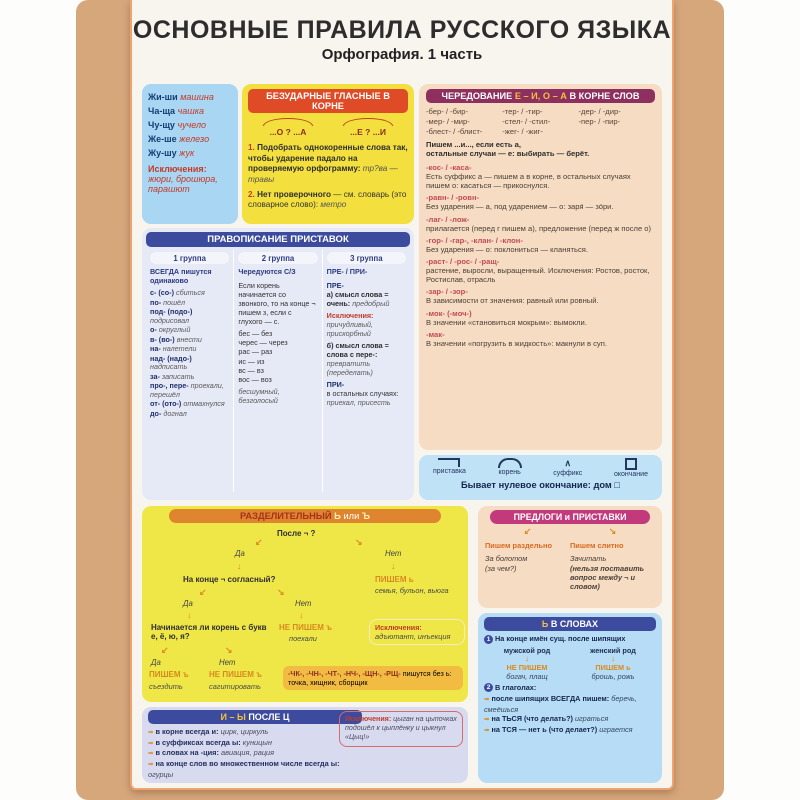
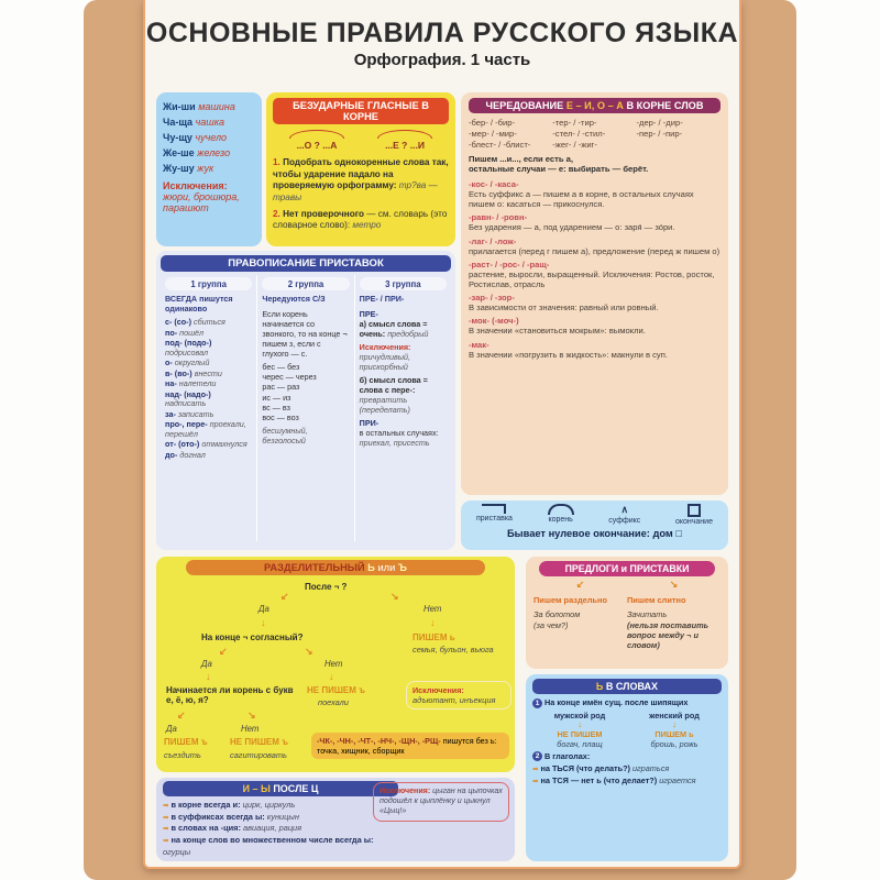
  ОСНОВНЫЕ ПРАВИЛА РУССКОГО ЯЗЫКА
  Орфография. 1 часть
  Жи-ши машина
  Ча-ща чашка
  Чу-щу чучело
  Же-ше железо
  Жу-шу жук
  Исключения:
  жюри, брошюра, парашют
  БЕЗУДАРНЫЕ ГЛАСНЫЕ В КОРНЕ
  ...О ? ...А
  ...Е ? ...И
  1. Подобрать однокоренные слова так, чтобы ударение падало на проверяемую орфограмму: тр?ва — травы
  2. Нет проверочного — см. словарь (это словарное слово): метро
  ЧЕРЕДОВАНИЕ Е – И, О – А В КОРНЕ СЛОВ
  -бер- / -бир-
  -тер- / -тир-
  -дер- / -дир-
  -мер- / -мир-
  -стел- / -стил-
  -пер- / -пир-
  -блест- / -блист-
  -жег- / -жиг-
  Пишем ...и..., если есть а,
  остальные случаи — е: выбирать — берёт.
  -кос- / -каса-
  Есть суффикс а — пишем а в корне, в остальных случаях пишем о: касаться — прикоснулся.
  -равн- / -ровн-
  Без ударения — а, под ударением — о: заря́ — зо́ри.
  -лаг- / -лож-
- прилагается (перед г пишем а), предложение (перед ж после о)
+ прилагается (перед г пишем а), предложение (перед ж пишем о)
- -гор- / -гар-, -клан- / -клон-
- Без ударения — о: поклониться — кланяться.
  -раст- / -рос- / -ращ-
  растение, выросли, выращенный. Исключения: Ростов, росток, Ростислав, отрасль
  -зар- / -зор-
  В зависимости от значения: равный или ровный.
  -мок- (-моч-)
  В значении «становиться мокрым»: вымокли.
  -мак-
  В значении «погрузить в жидкость»: макнули в суп.
  ПРАВОПИСАНИЕ ПРИСТАВОК
  1 группа
  ВСЕГДА пишутся одинаково
  с- (со-) сбиться
  по- пошёл
  под- (подо-) подрисовал
  о- округлый
  в- (во-) внести
  на- налетели
  над- (надо-) надписать
  за- записать
  про-, пере- проехали, перешёл
  от- (ото-) отмахнулся
  до- догнал
  2 группа
  Чередуются С/З
  Если корень начинается со звонкого, то на конце ¬ пишем з, если с глухого — с.
  бес — без
  черес — через
  рас — раз
  ис — из
  вс — вз
  вос — воз
  бесшумный, безголосый
  3 группа
  ПРЕ- / ПРИ-
  ПРЕ-
  а) смысл слова = очень: предобрый
  Исключения:
  причудливый, прискорбный
  б) смысл слова = слова с пере-: превратить (переделать)
  ПРИ-
  в остальных случаях: приехал, присесть
  ∧
  Бывает нулевое окончание: дом □
  РАЗДЕЛИТЕЛЬНЫЙ Ь или Ъ
  После ¬ ?
  ↙
  ↘
  Да
  ↓
  На конце ¬ согласный?
  Нет
  ↓
  ПИШЕМ ь
  семья, бульон, вьюга
  ↙
  ↘
  Да
  ↓
  Начинается ли корень с букв е, ё, ю, я?
  Нет
  ↓
  НЕ ПИШЕМ ъ
  поехали
  ↙
  ↘
  Да
  ПИШЕМ ъ
  съездить
  Нет
  НЕ ПИШЕМ ъ
  сагитировать
  Исключения: адъютант, инъекция
  -ЧК-, -ЧН-, -ЧТ-, -НЧ-, -ЩН-, -РЩ- пишутся без ь: точка, хищник, сборщик
  ПРЕДЛОГИ и ПРИСТАВКИ
  ↙
  ↘
  Пишем раздельно
  За болотом
  (за чем?)
  Пишем слитно
  Зачитать
  (нельзя поставить вопрос между ¬ и словом)
  Ь В СЛОВАХ
  На конце имён сущ. после шипящих
  мужской род
  ↓
  НЕ ПИШЕМ
  богач, плащ
  женский род
  ↓
  ПИШЕМ ь
  брошь, рожь
  В глаголах:
- после шипящих ВСЕГДА пишем: беречь, смеёшься
  на ТЬСЯ (что делать?) играться
  на ТСЯ — нет ь (что делает?) играется
  И – Ы ПОСЛЕ Ц
  в корне всегда и: цирк, циркуль
  в суффиксах всегда ы: куницын
  в словах на -ция: авиация, рация
  на конце слов во множественном числе всегда ы: огурцы
  Исключения: цыган на цыпочках подошёл к цыплёнку и цыкнул «Цыц!»
